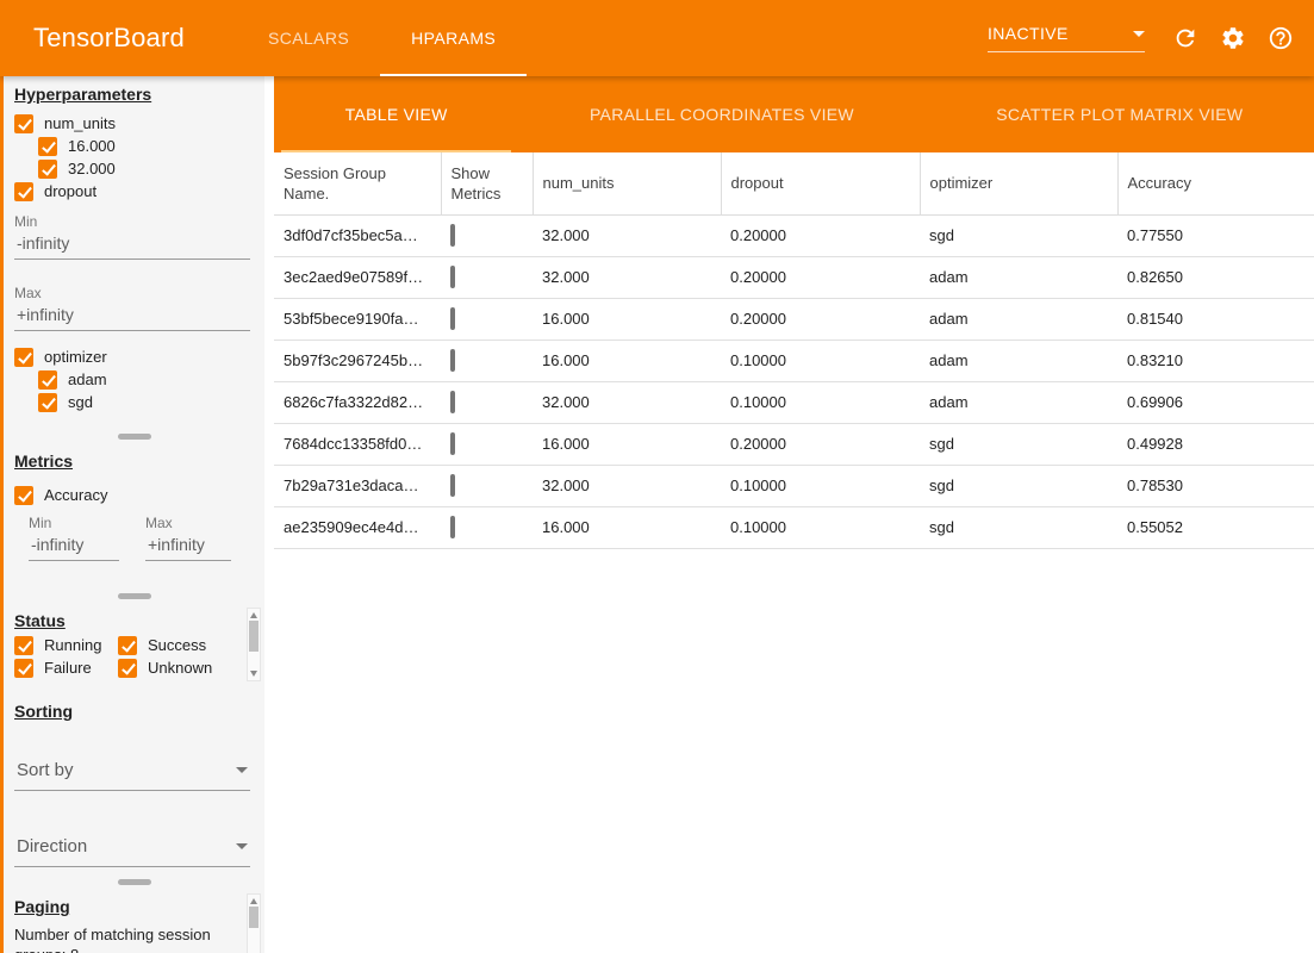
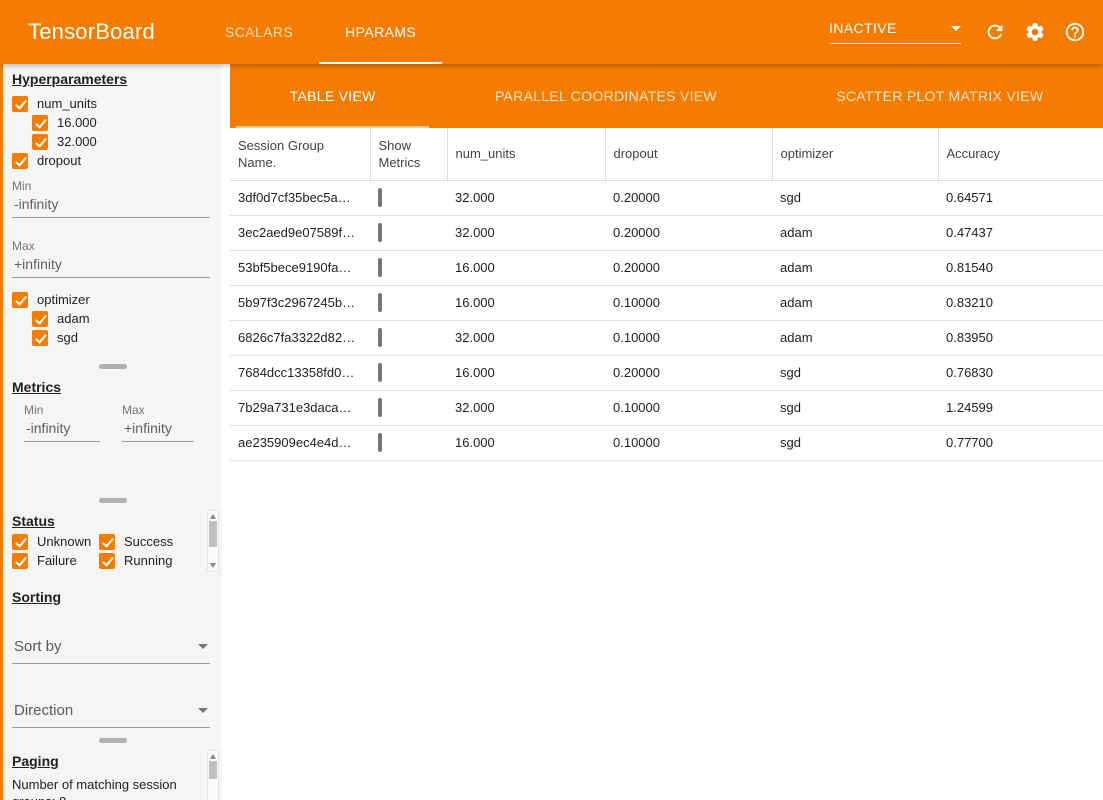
  TensorBoard
  SCALARS
  HPARAMS
  INACTIVE
  Hyperparameters
  num_units
  16.000
  32.000
  dropout
  Min
  -infinity
  Max
  +infinity
  optimizer
  adam
  sgd
  Metrics
- Accuracy
  Min
  -infinity
  Max
  +infinity
  Status
- Running
+ Unknown
  Success
  Failure
- Unknown
+ Running
  Sorting
  Sort by
  Direction
  Paging
  Number of matching session
  TABLE VIEW
  PARALLEL COORDINATES VIEW
  SCATTER PLOT MATRIX VIEW
  Session Group Name.	Show Metrics	num_units	dropout	optimizer	Accuracy
- 3df0d7cf35bec5a…		32.000	0.20000	sgd	0.77550
+ 3df0d7cf35bec5a…		32.000	0.20000	sgd	0.64571
- 3ec2aed9e07589f…		32.000	0.20000	adam	0.82650
+ 3ec2aed9e07589f…		32.000	0.20000	adam	0.47437
  53bf5bece9190fa…		16.000	0.20000	adam	0.81540
  5b97f3c2967245b…		16.000	0.10000	adam	0.83210
- 6826c7fa3322d82…		32.000	0.10000	adam	0.69906
+ 6826c7fa3322d82…		32.000	0.10000	adam	0.83950
- 7684dcc13358fd0…		16.000	0.20000	sgd	0.49928
+ 7684dcc13358fd0…		16.000	0.20000	sgd	0.76830
- 7b29a731e3daca…		32.000	0.10000	sgd	0.78530
+ 7b29a731e3daca…		32.000	0.10000	sgd	1.24599
- ae235909ec4e4d…		16.000	0.10000	sgd	0.55052
+ ae235909ec4e4d…		16.000	0.10000	sgd	0.77700
